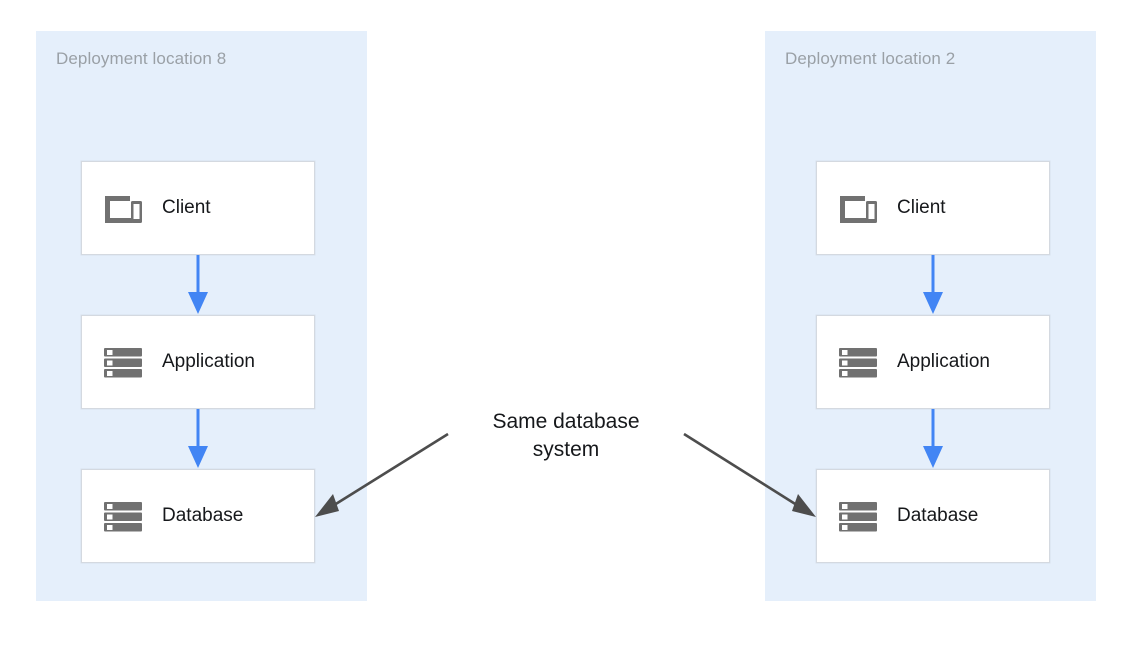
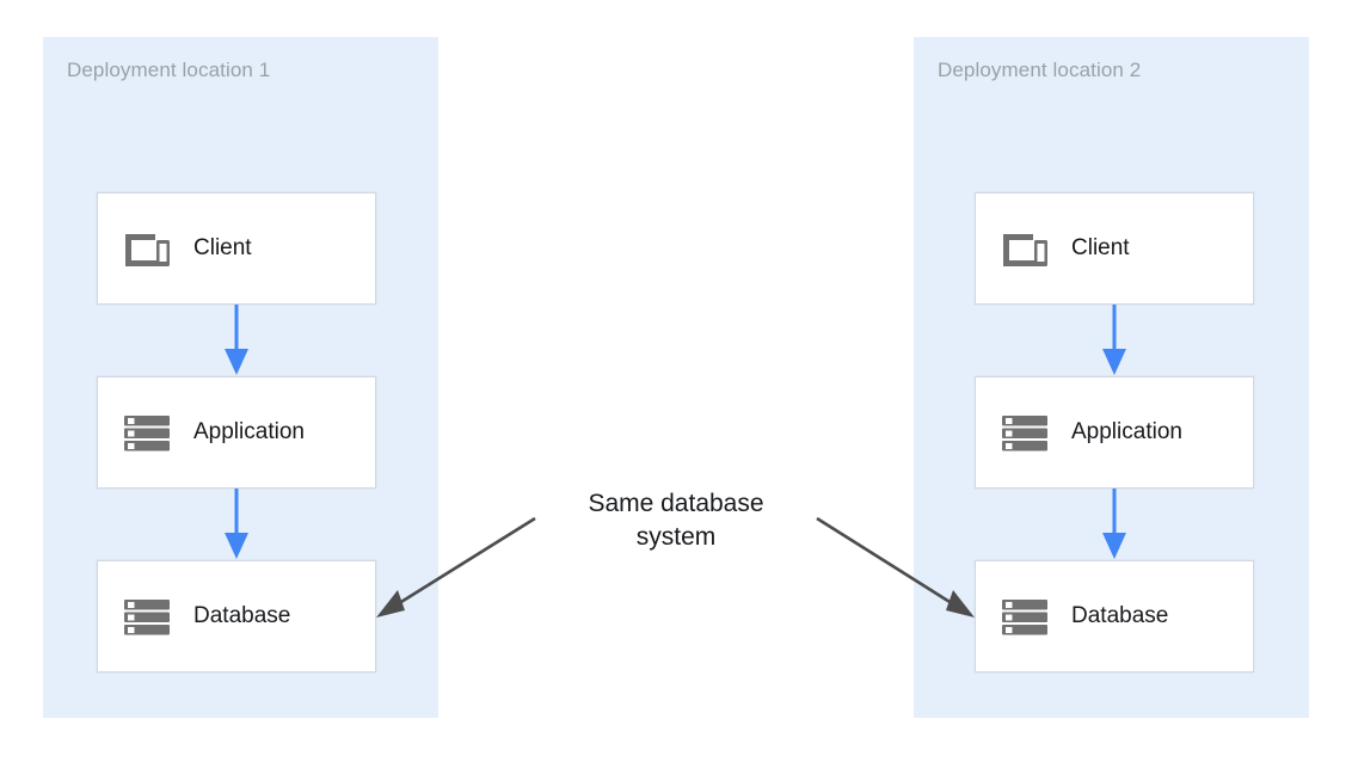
- Deployment location 8
+ Deployment location 1
  Client
  Application
  Database
  Deployment location 2
  Client
  Application
  Database
  Same database system
